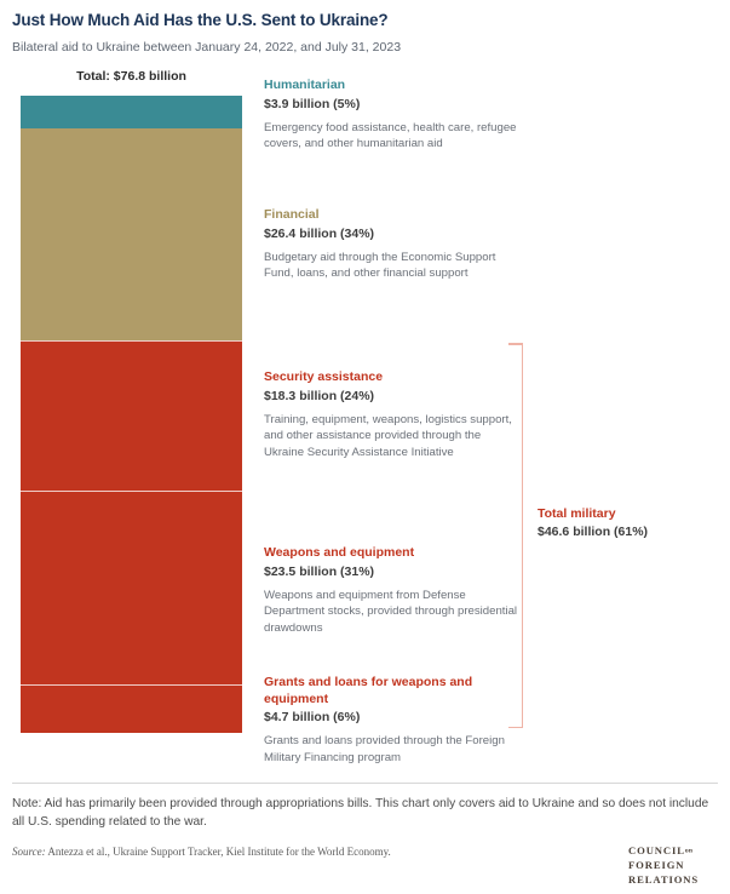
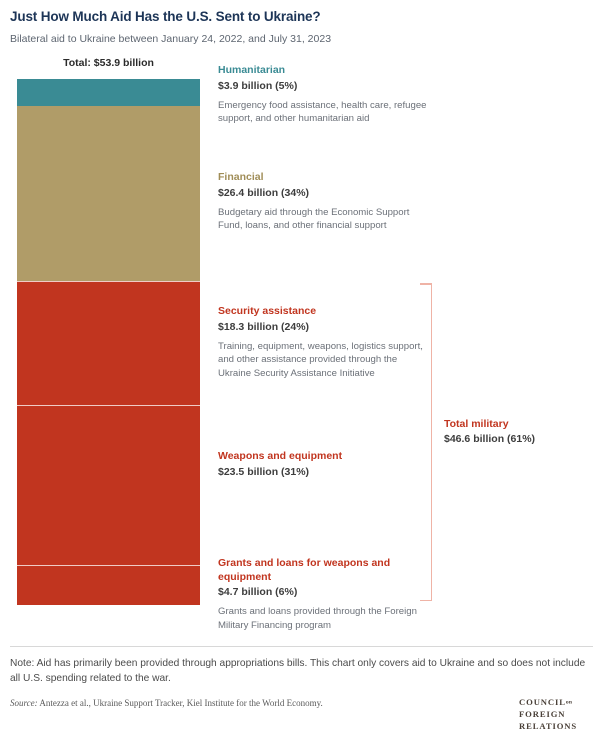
  Just How Much Aid Has the U.S. Sent to Ukraine?
  Bilateral aid to Ukraine between January 24, 2022, and July 31, 2023
- Total: $76.8 billion
+ Total: $53.9 billion
  Humanitarian
  $3.9 billion (5%)
- Emergency food assistance, health care, refugee covers, and other humanitarian aid
+ Emergency food assistance, health care, refugee support, and other humanitarian aid
  Financial
  $26.4 billion (34%)
  Budgetary aid through the Economic Support Fund, loans, and other financial support
  Security assistance
  $18.3 billion (24%)
  Training, equipment, weapons, logistics support, and other assistance provided through the Ukraine Security Assistance Initiative
  Weapons and equipment
  $23.5 billion (31%)
- Weapons and equipment from Defense Department stocks, provided through presidential drawdowns
  Grants and loans for weapons and equipment
  $4.7 billion (6%)
  Grants and loans provided through the Foreign Military Financing program
  Total military
  $46.6 billion (61%)
  Note: Aid has primarily been provided through appropriations bills. This chart only covers aid to Ukraine and so does not include all U.S. spending related to the war.
  Source: Antezza et al., Ukraine Support Tracker, Kiel Institute for the World Economy.
  COUNCIL
  FOREIGN
  RELATIONS
